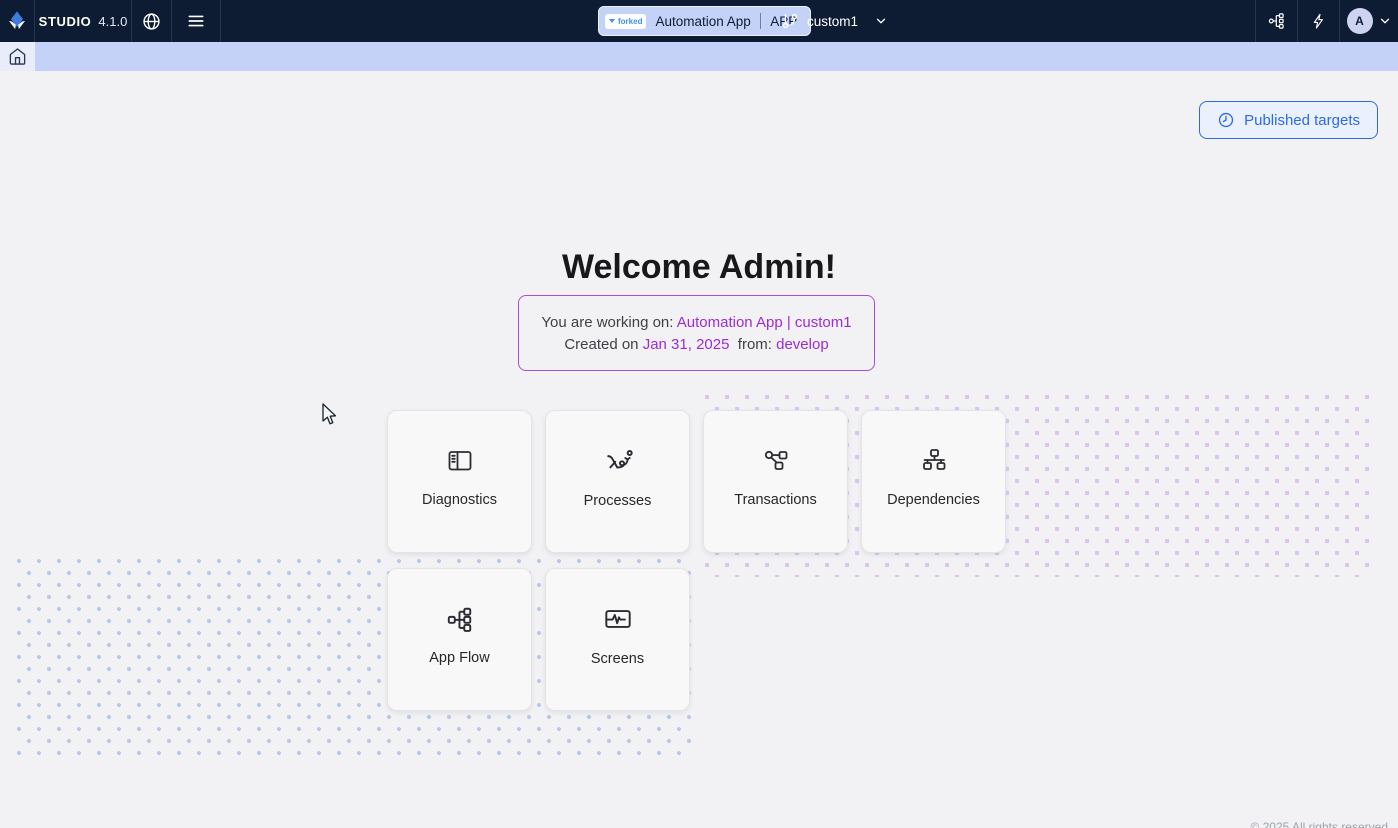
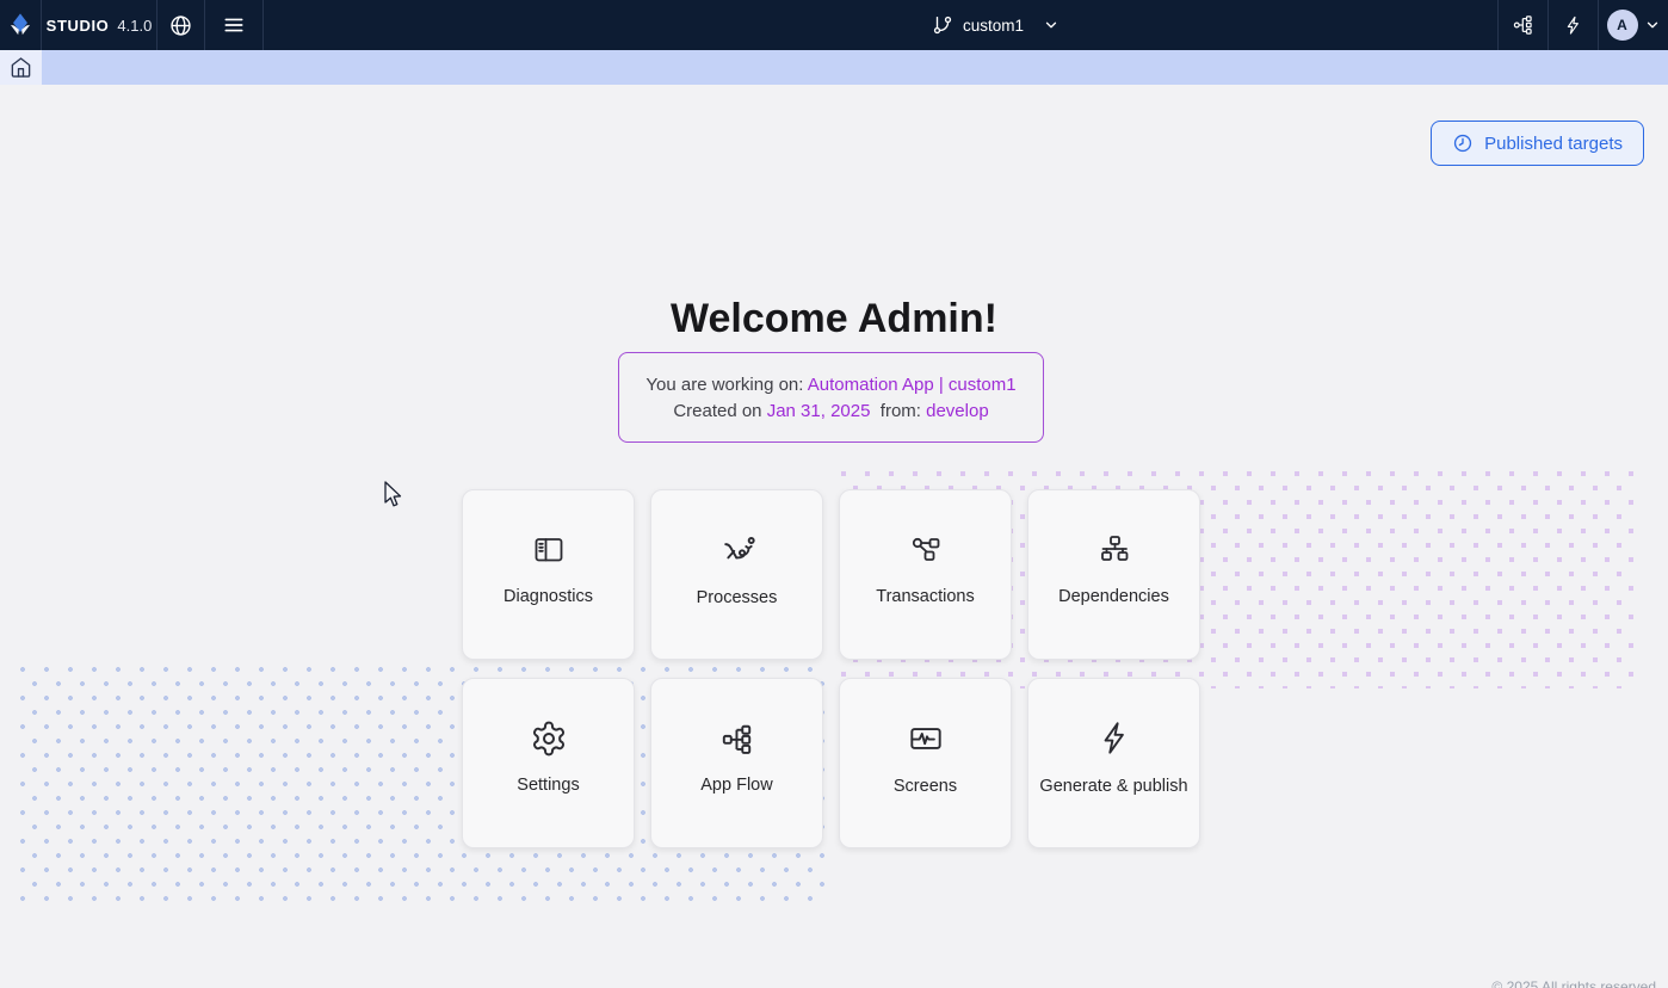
  STUDIO
  4.1.0
- forked
- Automation App
- APP
  custom1
  A
  Published targets
  Welcome Admin!
  You are working on: Automation App | custom1
  Created on Jan 31, 2025 from: develop
  Diagnostics
  Processes
  Transactions
  Dependencies
+ Settings
  App Flow
  Screens
+ Generate & publish
  © 2025 All rights reserved
